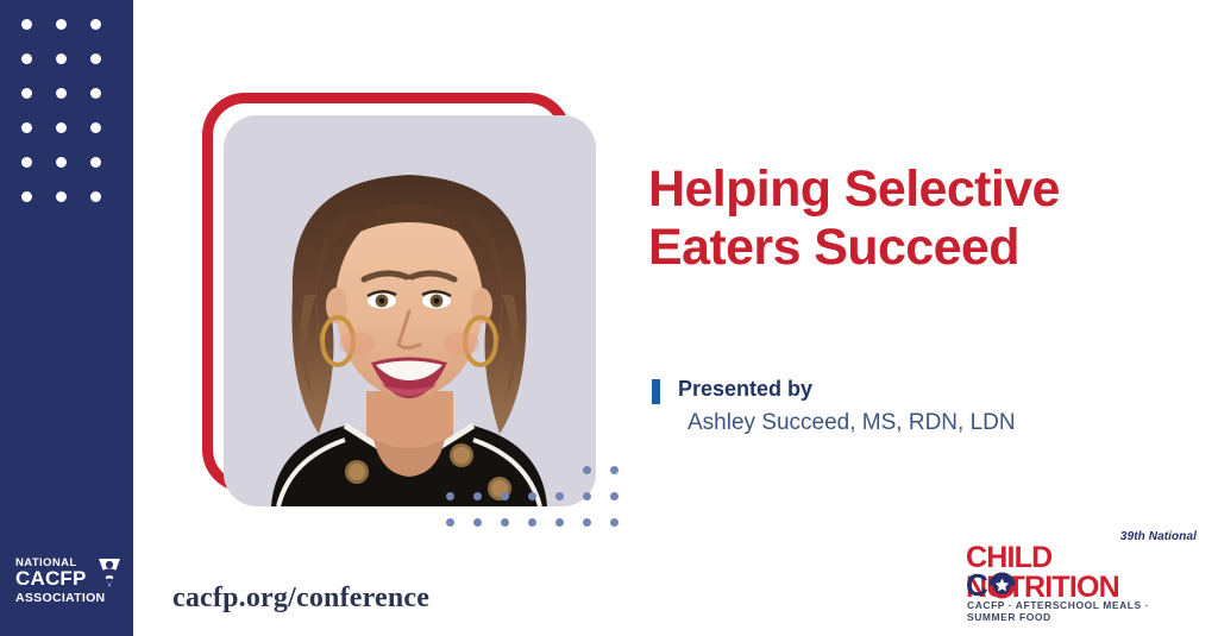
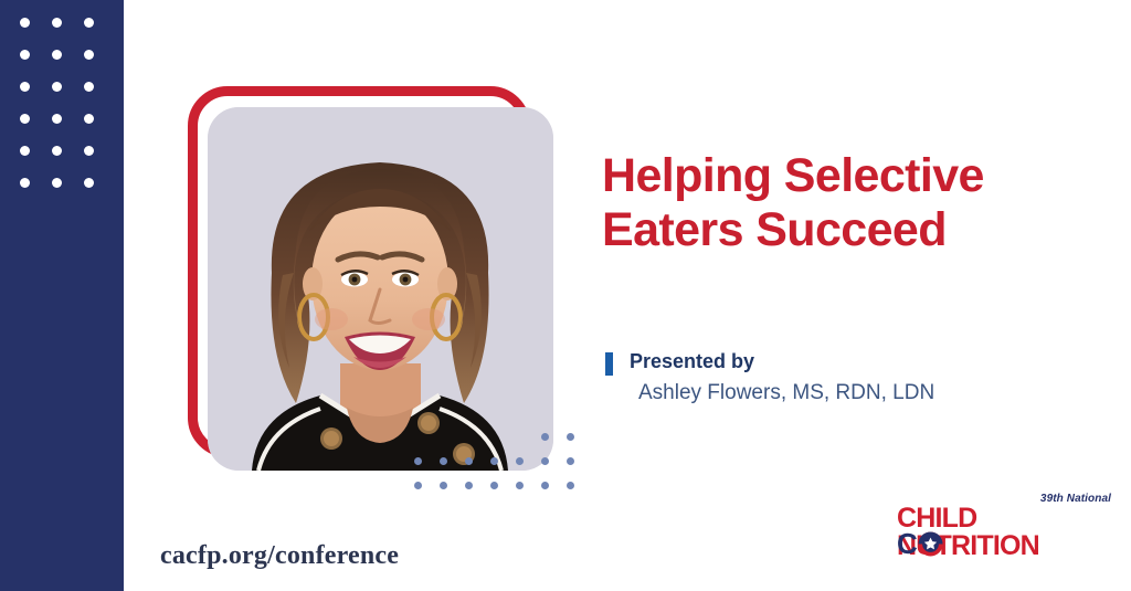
- NATIONAL
- CACFP
- ASSOCIATION
  Helping Selective Eaters Succeed
  Presented by
- Ashley Succeed, MS, RDN, LDN
+ Ashley Flowers, MS, RDN, LDN
  cacfp.org/conference
  39th National
  CHILD NTRITION
  C
- CACFP · AFTERSCHOOL MEALS · SUMMER FOOD
